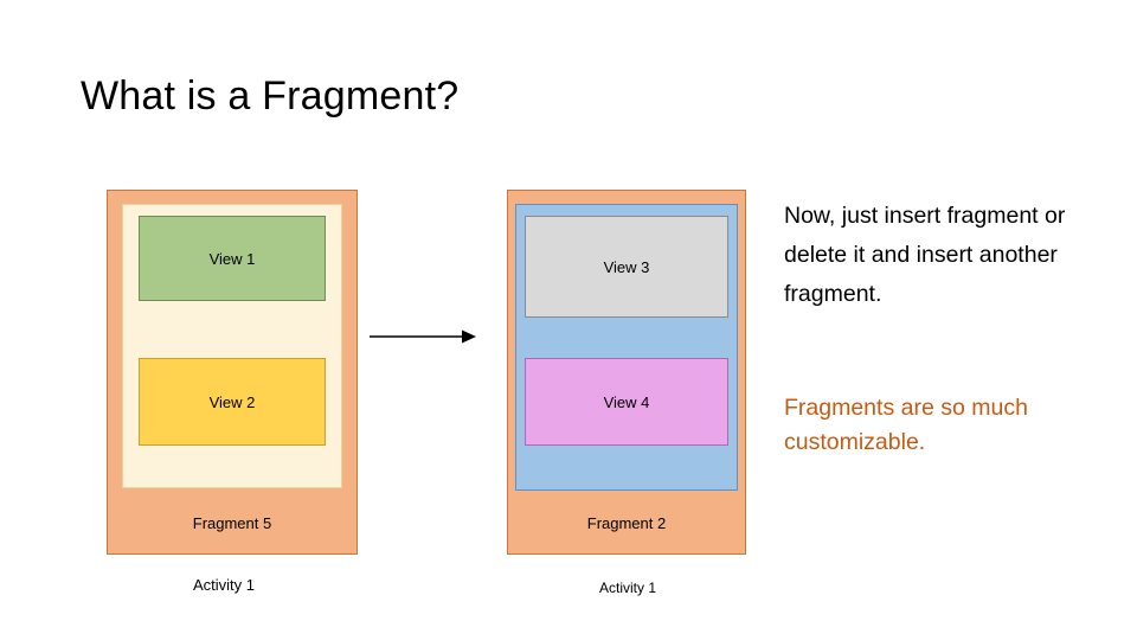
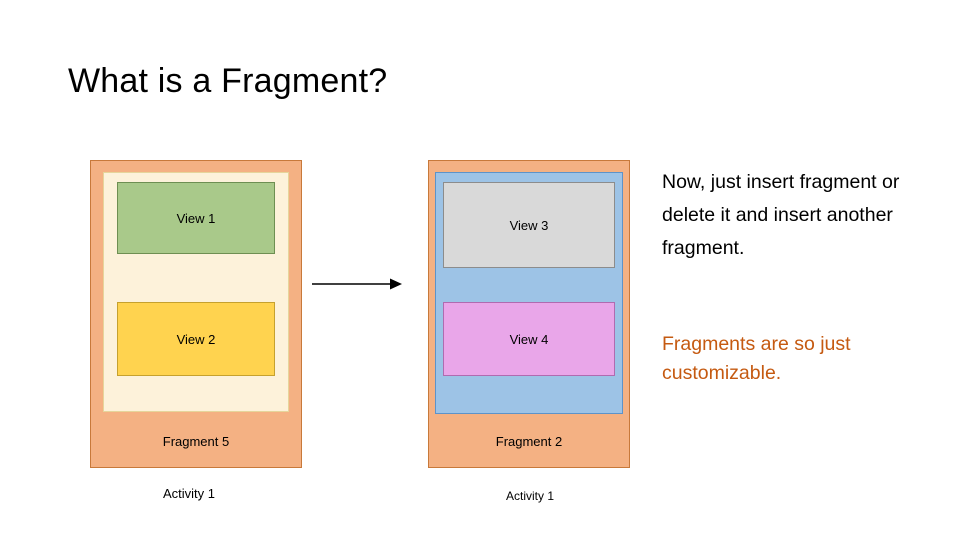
  What is a Fragment?
  View 1
  View 2
  Fragment 5
  Activity 1
  View 3
  View 4
  Fragment 2
  Activity 1
  Now, just insert fragment or delete it and insert another fragment.
- Fragments are so much customizable.
+ Fragments are so just customizable.
